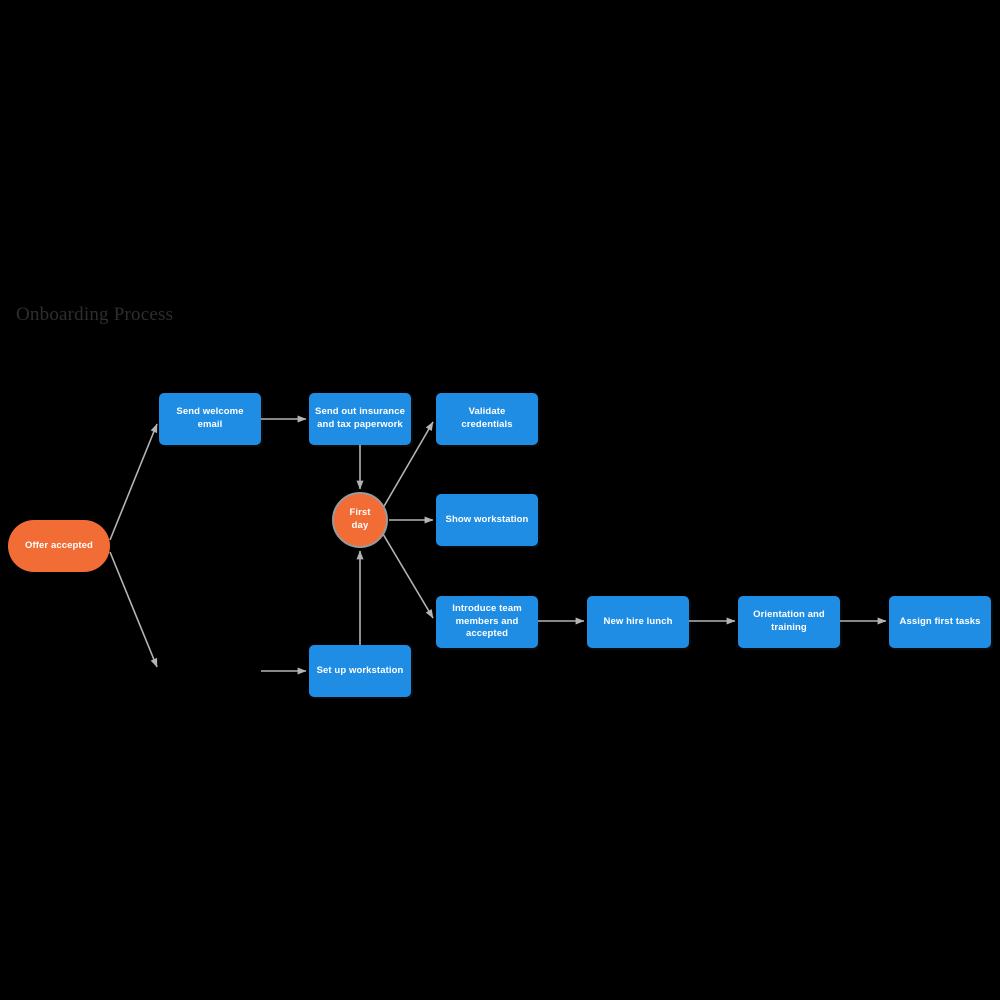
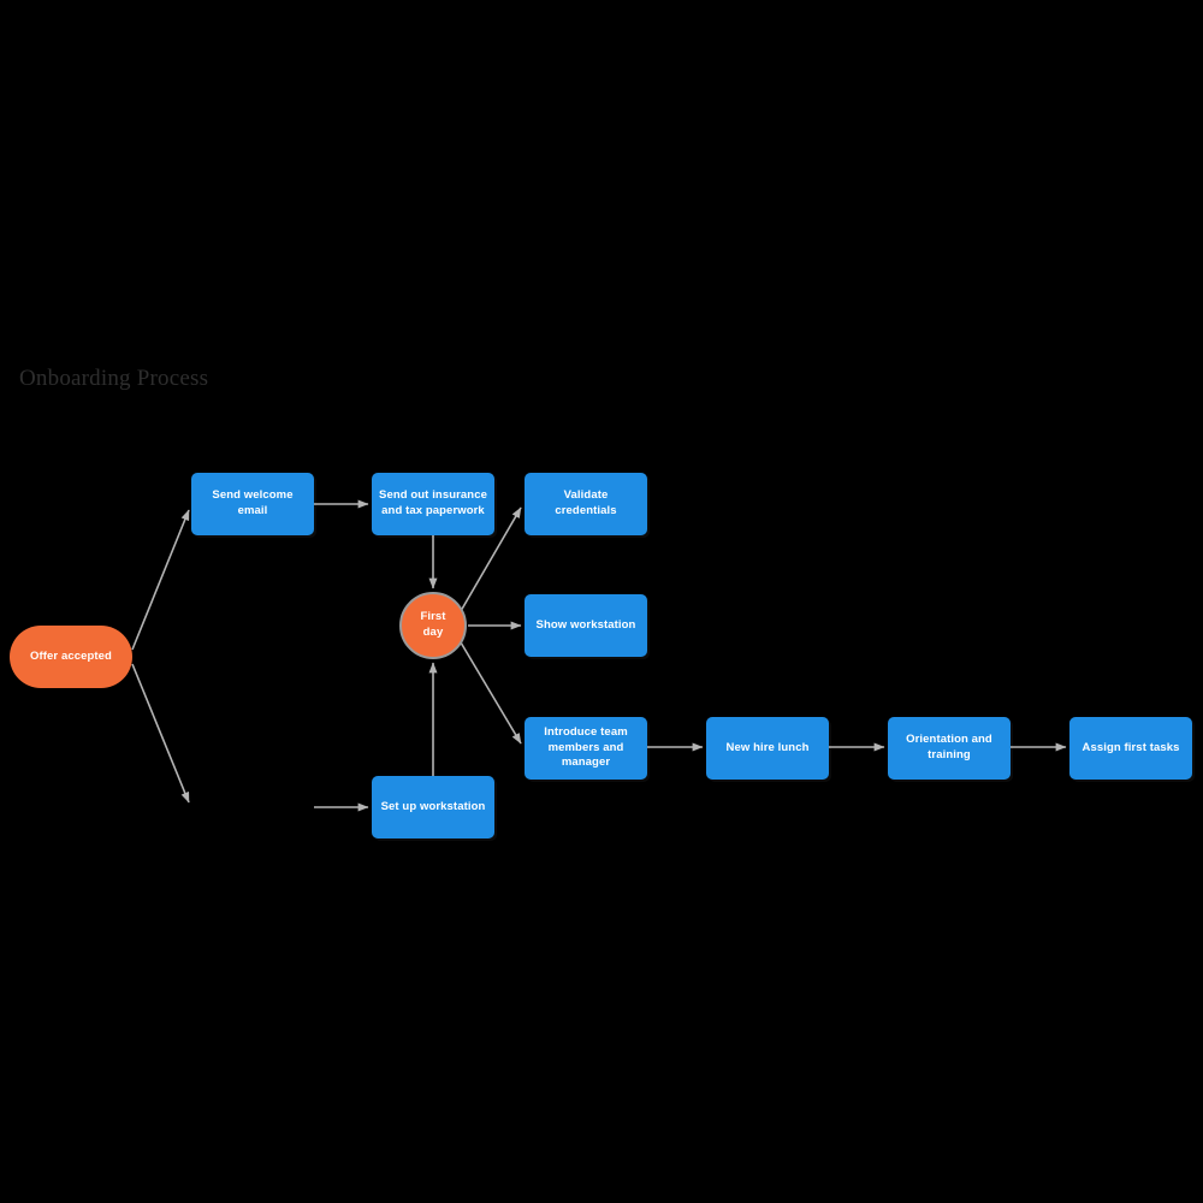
  Onboarding Process
  Offer accepted
  Send welcome email
  Send out insurance and tax paperwork
  Validate credentials
  First day
  Show workstation
- Introduce team members and accepted
+ Introduce team members and manager
  New hire lunch
  Orientation and training
  Assign first tasks
  Set up workstation
